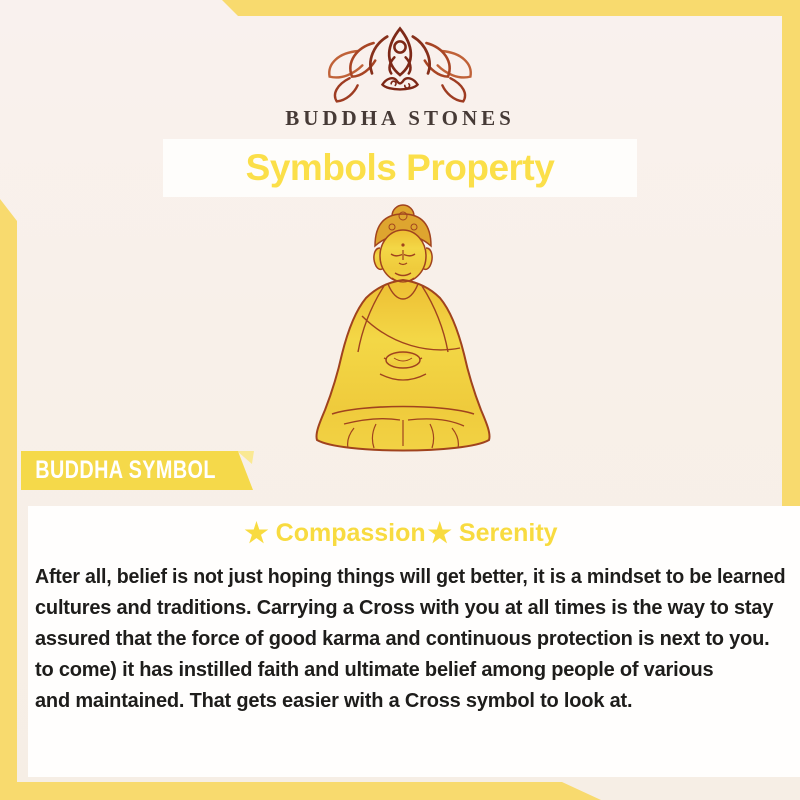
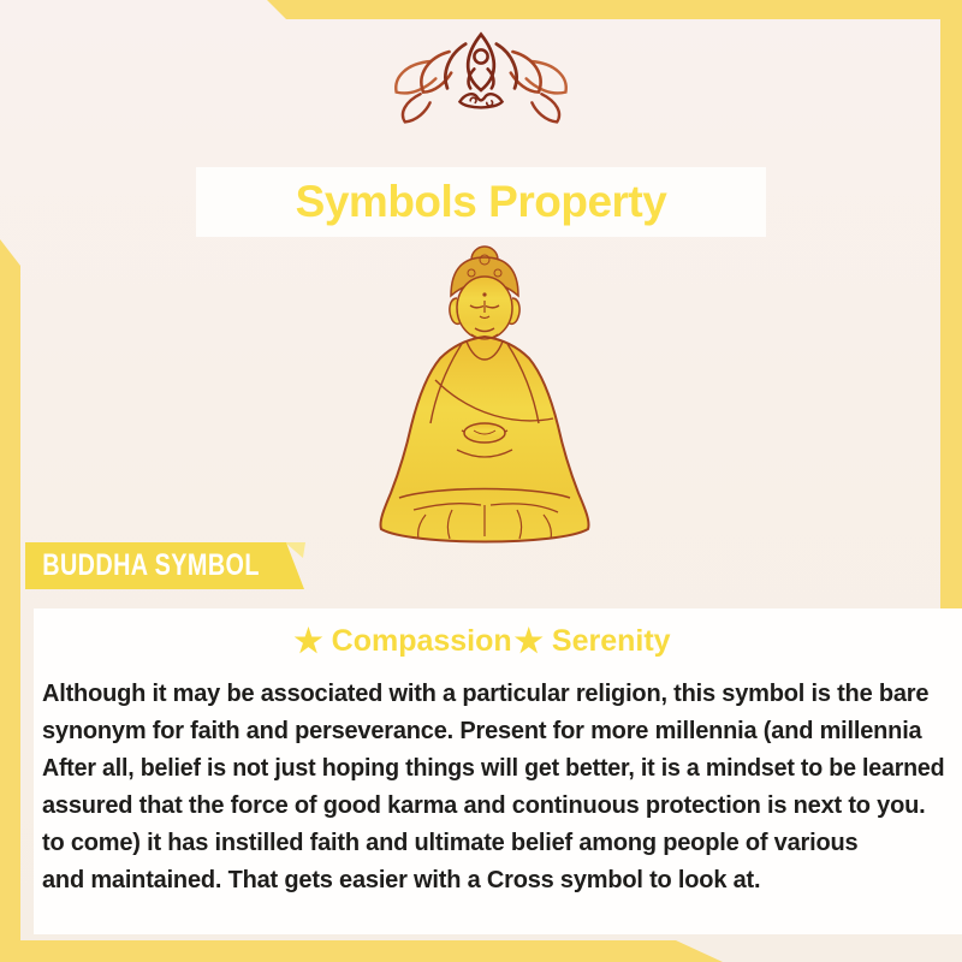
- BUDDHA STONES
  Symbols Property
  BUDDHA SYMBOL
  ★
  Compassion
  ★
  Serenity
+ Although it may be associated with a particular religion, this symbol is the bare
+ synonym for faith and perseverance. Present for more millennia (and millennia
  After all, belief is not just hoping things will get better, it is a mindset to be learned
- cultures and traditions. Carrying a Cross with you at all times is the way to stay
  assured that the force of good karma and continuous protection is next to you.
  to come) it has instilled faith and ultimate belief among people of various
  and maintained. That gets easier with a Cross symbol to look at.
